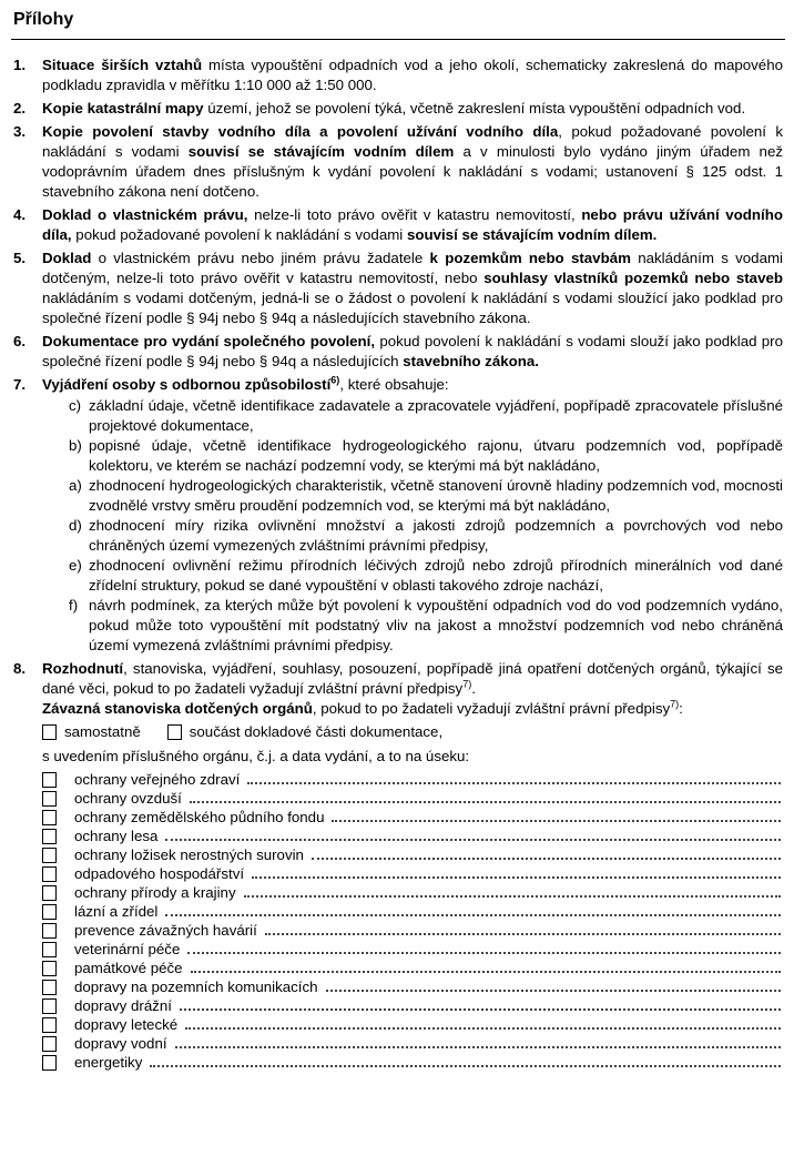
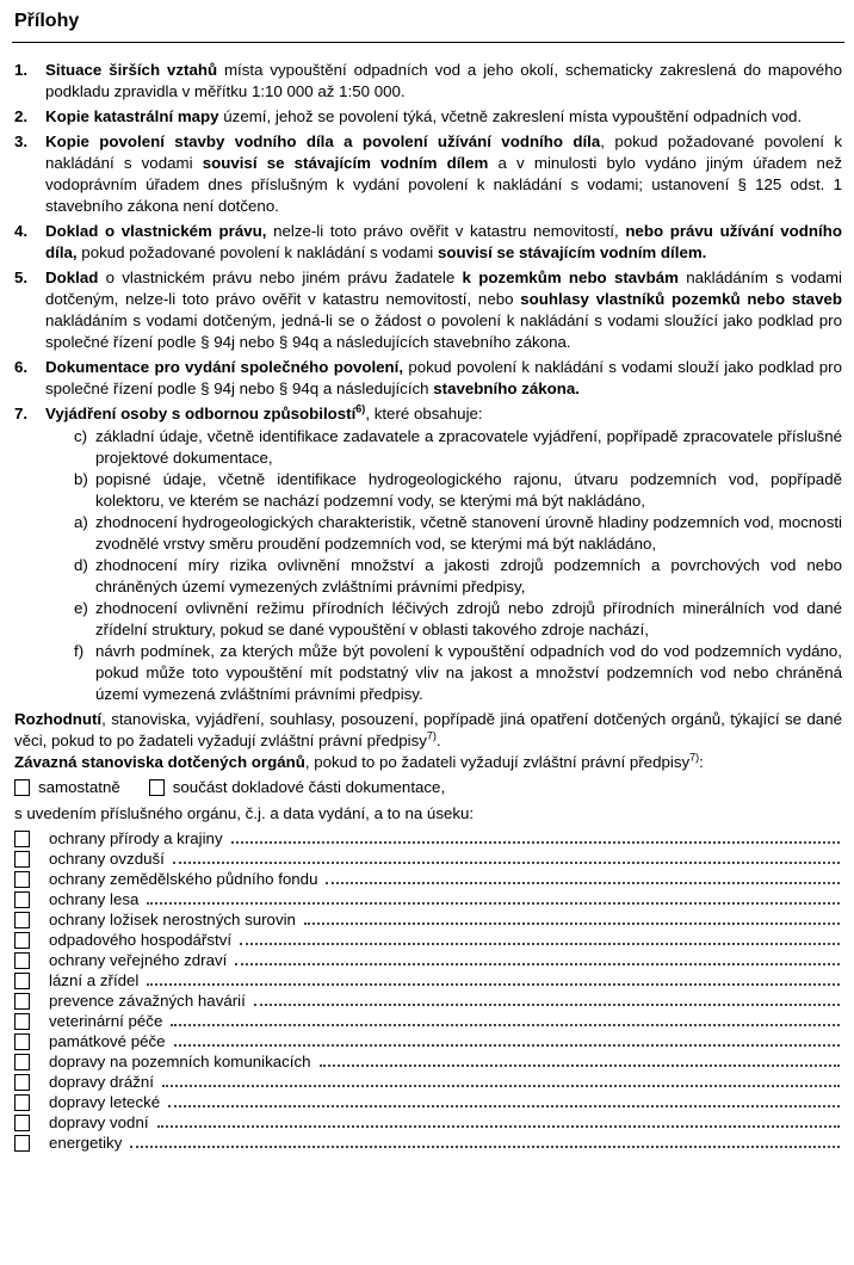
  Přílohy
  1.
  Situace širších vztahů místa vypouštění odpadních vod a jeho okolí, schematicky zakreslená do mapového podkladu zpravidla v měřítku 1:10 000 až 1:50 000.
  2.
  Kopie katastrální mapy území, jehož se povolení týká, včetně zakreslení místa vypouštění odpadních vod.
  3.
  Kopie povolení stavby vodního díla a povolení užívání vodního díla, pokud požadované povolení k nakládání s vodami souvisí se stávajícím vodním dílem a v minulosti bylo vydáno jiným úřadem než vodoprávním úřadem dnes příslušným k vydání povolení k nakládání s vodami; ustanovení § 125 odst. 1 stavebního zákona není dotčeno.
  4.
  Doklad o vlastnickém právu, nelze-li toto právo ověřit v katastru nemovitostí, nebo právu užívání vodního díla, pokud požadované povolení k nakládání s vodami souvisí se stávajícím vodním dílem.
  5.
  Doklad o vlastnickém právu nebo jiném právu žadatele k pozemkům nebo stavbám nakládáním s vodami dotčeným, nelze-li toto právo ověřit v katastru nemovitostí, nebo souhlasy vlastníků pozemků nebo staveb nakládáním s vodami dotčeným, jedná-li se o žádost o povolení k nakládání s vodami sloužící jako podklad pro společné řízení podle § 94j nebo § 94q a následujících stavebního zákona.
  6.
  Dokumentace pro vydání společného povolení, pokud povolení k nakládání s vodami slouží jako podklad pro společné řízení podle § 94j nebo § 94q a následujících stavebního zákona.
  7.
  Vyjádření osoby s odbornou způsobilostí6), které obsahuje:
  c)
  základní údaje, včetně identifikace zadavatele a zpracovatele vyjádření, popřípadě zpracovatele příslušné projektové dokumentace,
  b)
  popisné údaje, včetně identifikace hydrogeologického rajonu, útvaru podzemních vod, popřípadě kolektoru, ve kterém se nachází podzemní vody, se kterými má být nakládáno,
  a)
  zhodnocení hydrogeologických charakteristik, včetně stanovení úrovně hladiny podzemních vod, mocnosti zvodnělé vrstvy směru proudění podzemních vod, se kterými má být nakládáno,
  d)
  zhodnocení míry rizika ovlivnění množství a jakosti zdrojů podzemních a povrchových vod nebo chráněných území vymezených zvláštními právními předpisy,
  e)
  zhodnocení ovlivnění režimu přírodních léčivých zdrojů nebo zdrojů přírodních minerálních vod dané zřídelní struktury, pokud se dané vypouštění v oblasti takového zdroje nachází,
  f)
  návrh podmínek, za kterých může být povolení k vypouštění odpadních vod do vod podzemních vydáno, pokud může toto vypouštění mít podstatný vliv na jakost a množství podzemních vod nebo chráněná území vymezená zvláštními právními předpisy.
- 8.
  Rozhodnutí, stanoviska, vyjádření, souhlasy, posouzení, popřípadě jiná opatření dotčených orgánů, týkající se dané věci, pokud to po žadateli vyžadují zvláštní právní předpisy7).
  Závazná stanoviska dotčených orgánů, pokud to po žadateli vyžadují zvláštní právní předpisy7):
  samostatně
  součást dokladové části dokumentace,
  s uvedením příslušného orgánu, č.j. a data vydání, a to na úseku:
- ochrany veřejného zdraví
+ ochrany přírody a krajiny
  ochrany ovzduší
  ochrany zemědělského půdního fondu
  ochrany lesa
  ochrany ložisek nerostných surovin
  odpadového hospodářství
- ochrany přírody a krajiny
+ ochrany veřejného zdraví
  lázní a zřídel
  prevence závažných havárií
  veterinární péče
  památkové péče
  dopravy na pozemních komunikacích
  dopravy drážní
  dopravy letecké
  dopravy vodní
  energetiky
